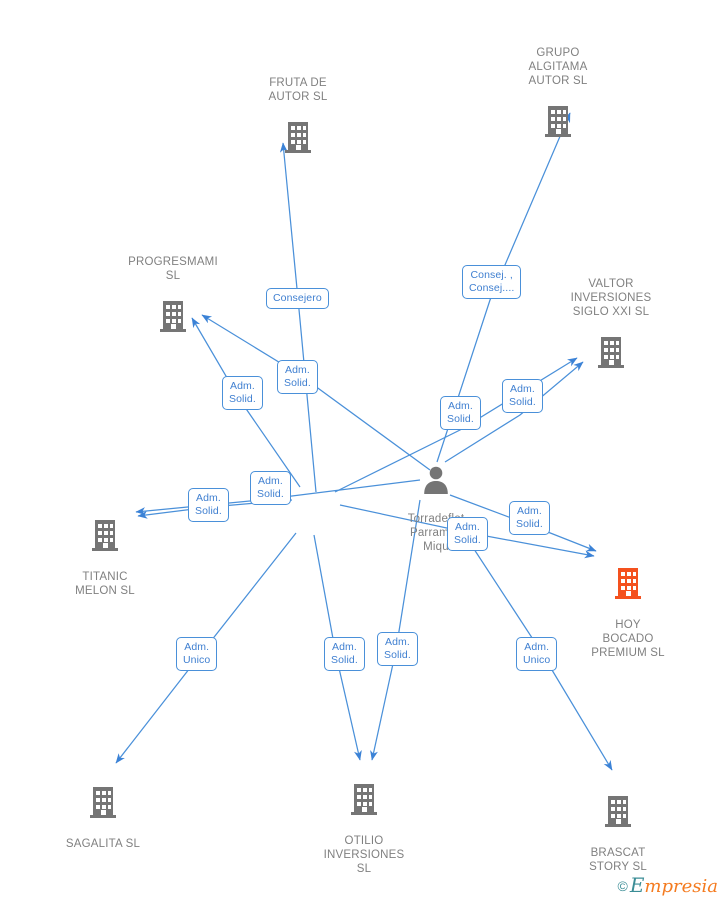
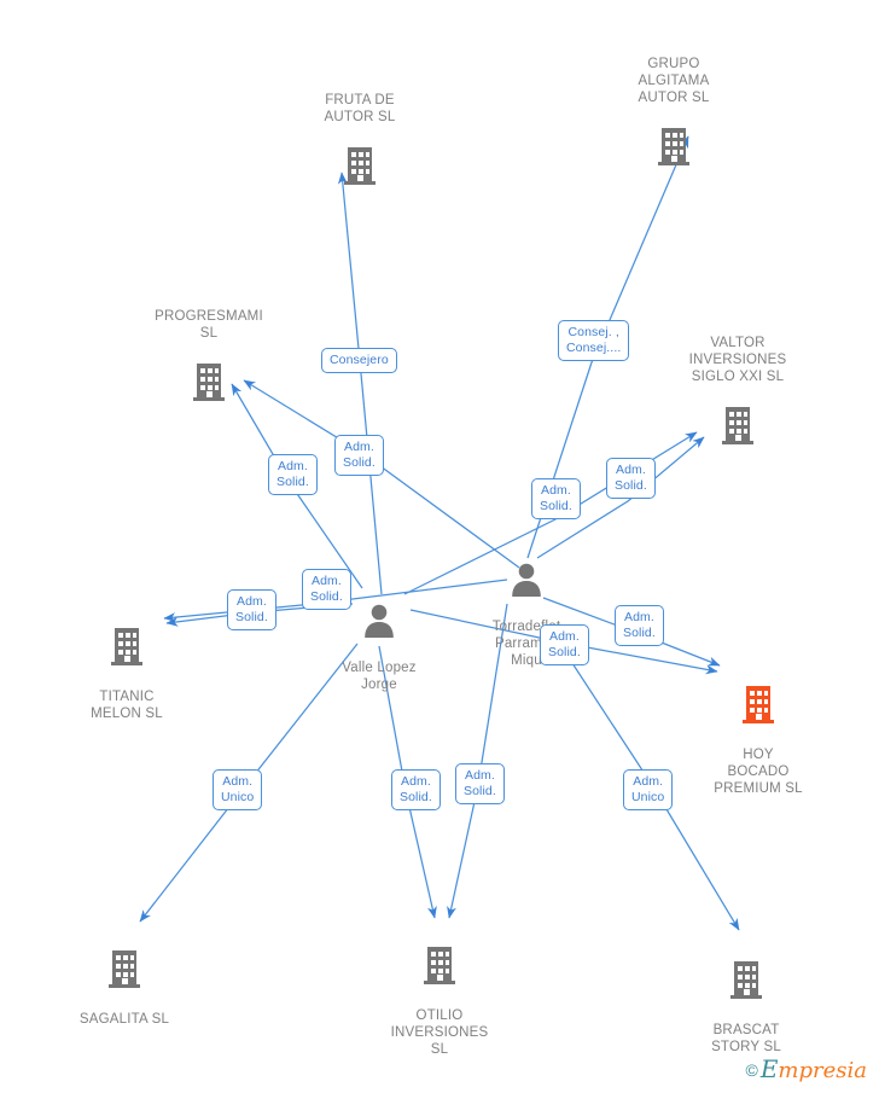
  FRUTA DE
  AUTOR SL
  GRUPO
  ALGITAMA
  AUTOR SL
  PROGRESMAMI
  SL
  VALTOR
  INVERSIONES
  SIGLO XXI SL
  TITANIC
  MELON SL
  HOY
  BOCADO
  PREMIUM SL
  SAGALITA SL
  OTILIO
  INVERSIONES
  SL
  BRASCAT
  STORY SL
+ Valle Lopez
+ Jorge
  Parram
  Miqu
  Consejero
  Consej. ,
  Consej....
  Adm.
  Solid.
  Adm.
  Solid.
  Adm.
  Solid.
  Adm.
  Solid.
  Adm.
  Solid.
  Adm.
  Solid.
  Adm.
  Solid.
  Adm.
  Solid.
  Adm.
  Unico
  Adm.
  Solid.
  Adm.
  Solid.
  Adm.
  Unico
  © Empresia
